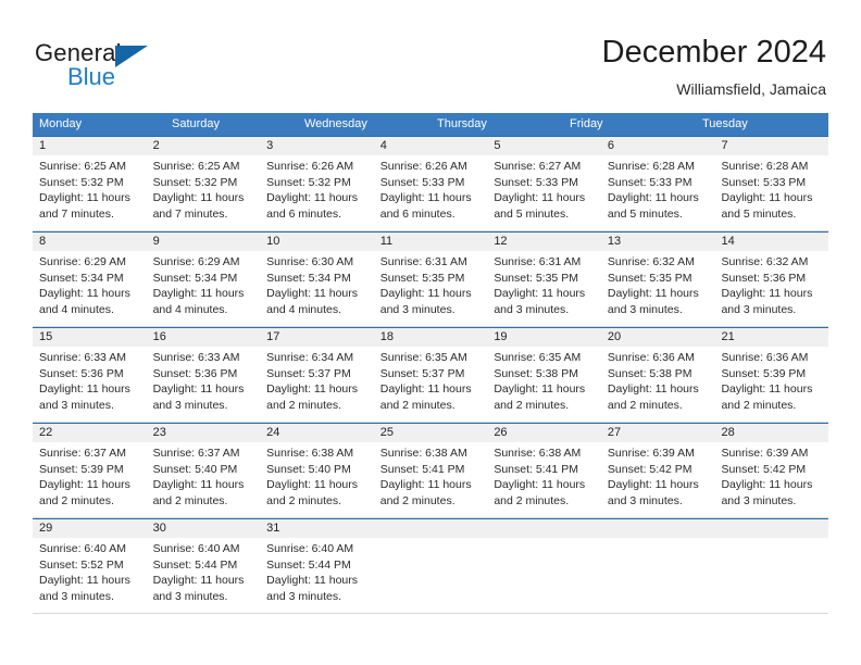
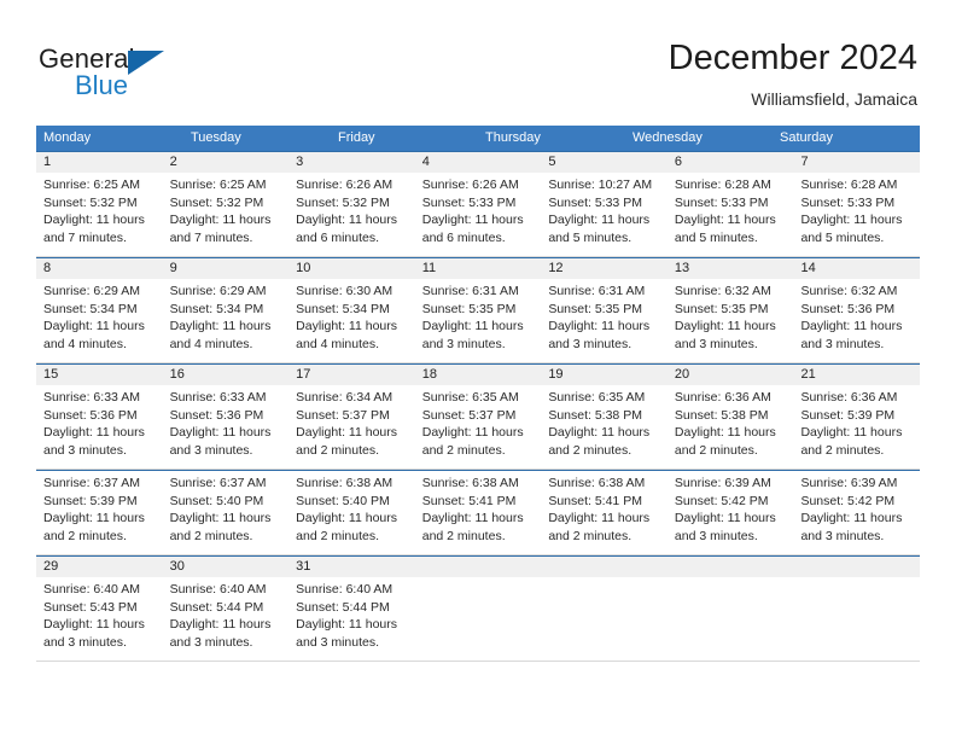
  General
  Blue
  December 2024
  Williamsfield, Jamaica
  Monday
- Saturday
+ Tuesday
- Wednesday
+ Friday
  Thursday
- Friday
+ Wednesday
- Tuesday
+ Saturday
  1
  2
  3
  4
  5
  6
  7
  Sunrise: 6:25 AM
  Sunset: 5:32 PM
  Daylight: 11 hours
  and 7 minutes.
  Sunrise: 6:25 AM
  Sunset: 5:32 PM
  Daylight: 11 hours
  and 7 minutes.
  Sunrise: 6:26 AM
  Sunset: 5:32 PM
  Daylight: 11 hours
  and 6 minutes.
  Sunrise: 6:26 AM
  Sunset: 5:33 PM
  Daylight: 11 hours
  and 6 minutes.
- Sunrise: 6:27 AM
+ Sunrise: 10:27 AM
  Sunset: 5:33 PM
  Daylight: 11 hours
  and 5 minutes.
  Sunrise: 6:28 AM
  Sunset: 5:33 PM
  Daylight: 11 hours
  and 5 minutes.
  Sunrise: 6:28 AM
  Sunset: 5:33 PM
  Daylight: 11 hours
  and 5 minutes.
  8
  9
  10
  11
  12
  13
  14
  Sunrise: 6:29 AM
  Sunset: 5:34 PM
  Daylight: 11 hours
  and 4 minutes.
  Sunrise: 6:29 AM
  Sunset: 5:34 PM
  Daylight: 11 hours
  and 4 minutes.
  Sunrise: 6:30 AM
  Sunset: 5:34 PM
  Daylight: 11 hours
  and 4 minutes.
  Sunrise: 6:31 AM
  Sunset: 5:35 PM
  Daylight: 11 hours
  and 3 minutes.
  Sunrise: 6:31 AM
  Sunset: 5:35 PM
  Daylight: 11 hours
  and 3 minutes.
  Sunrise: 6:32 AM
  Sunset: 5:35 PM
  Daylight: 11 hours
  and 3 minutes.
  Sunrise: 6:32 AM
  Sunset: 5:36 PM
  Daylight: 11 hours
  and 3 minutes.
  15
  16
  17
  18
  19
  20
  21
  Sunrise: 6:33 AM
  Sunset: 5:36 PM
  Daylight: 11 hours
  and 3 minutes.
  Sunrise: 6:33 AM
  Sunset: 5:36 PM
  Daylight: 11 hours
  and 3 minutes.
  Sunrise: 6:34 AM
  Sunset: 5:37 PM
  Daylight: 11 hours
  and 2 minutes.
  Sunrise: 6:35 AM
  Sunset: 5:37 PM
  Daylight: 11 hours
  and 2 minutes.
  Sunrise: 6:35 AM
  Sunset: 5:38 PM
  Daylight: 11 hours
  and 2 minutes.
  Sunrise: 6:36 AM
  Sunset: 5:38 PM
  Daylight: 11 hours
  and 2 minutes.
  Sunrise: 6:36 AM
  Sunset: 5:39 PM
  Daylight: 11 hours
  and 2 minutes.
- 22
- 23
- 24
- 25
- 26
- 27
- 28
  Sunrise: 6:37 AM
  Sunset: 5:39 PM
  Daylight: 11 hours
  and 2 minutes.
  Sunrise: 6:37 AM
  Sunset: 5:40 PM
  Daylight: 11 hours
  and 2 minutes.
  Sunrise: 6:38 AM
  Sunset: 5:40 PM
  Daylight: 11 hours
  and 2 minutes.
  Sunrise: 6:38 AM
  Sunset: 5:41 PM
  Daylight: 11 hours
  and 2 minutes.
  Sunrise: 6:38 AM
  Sunset: 5:41 PM
  Daylight: 11 hours
  and 2 minutes.
  Sunrise: 6:39 AM
  Sunset: 5:42 PM
  Daylight: 11 hours
  and 3 minutes.
  Sunrise: 6:39 AM
  Sunset: 5:42 PM
  Daylight: 11 hours
  and 3 minutes.
  29
  30
  31
  Sunrise: 6:40 AM
- Sunset: 5:52 PM
+ Sunset: 5:43 PM
  Daylight: 11 hours
  and 3 minutes.
  Sunrise: 6:40 AM
  Sunset: 5:44 PM
  Daylight: 11 hours
  and 3 minutes.
  Sunrise: 6:40 AM
  Sunset: 5:44 PM
  Daylight: 11 hours
  and 3 minutes.
